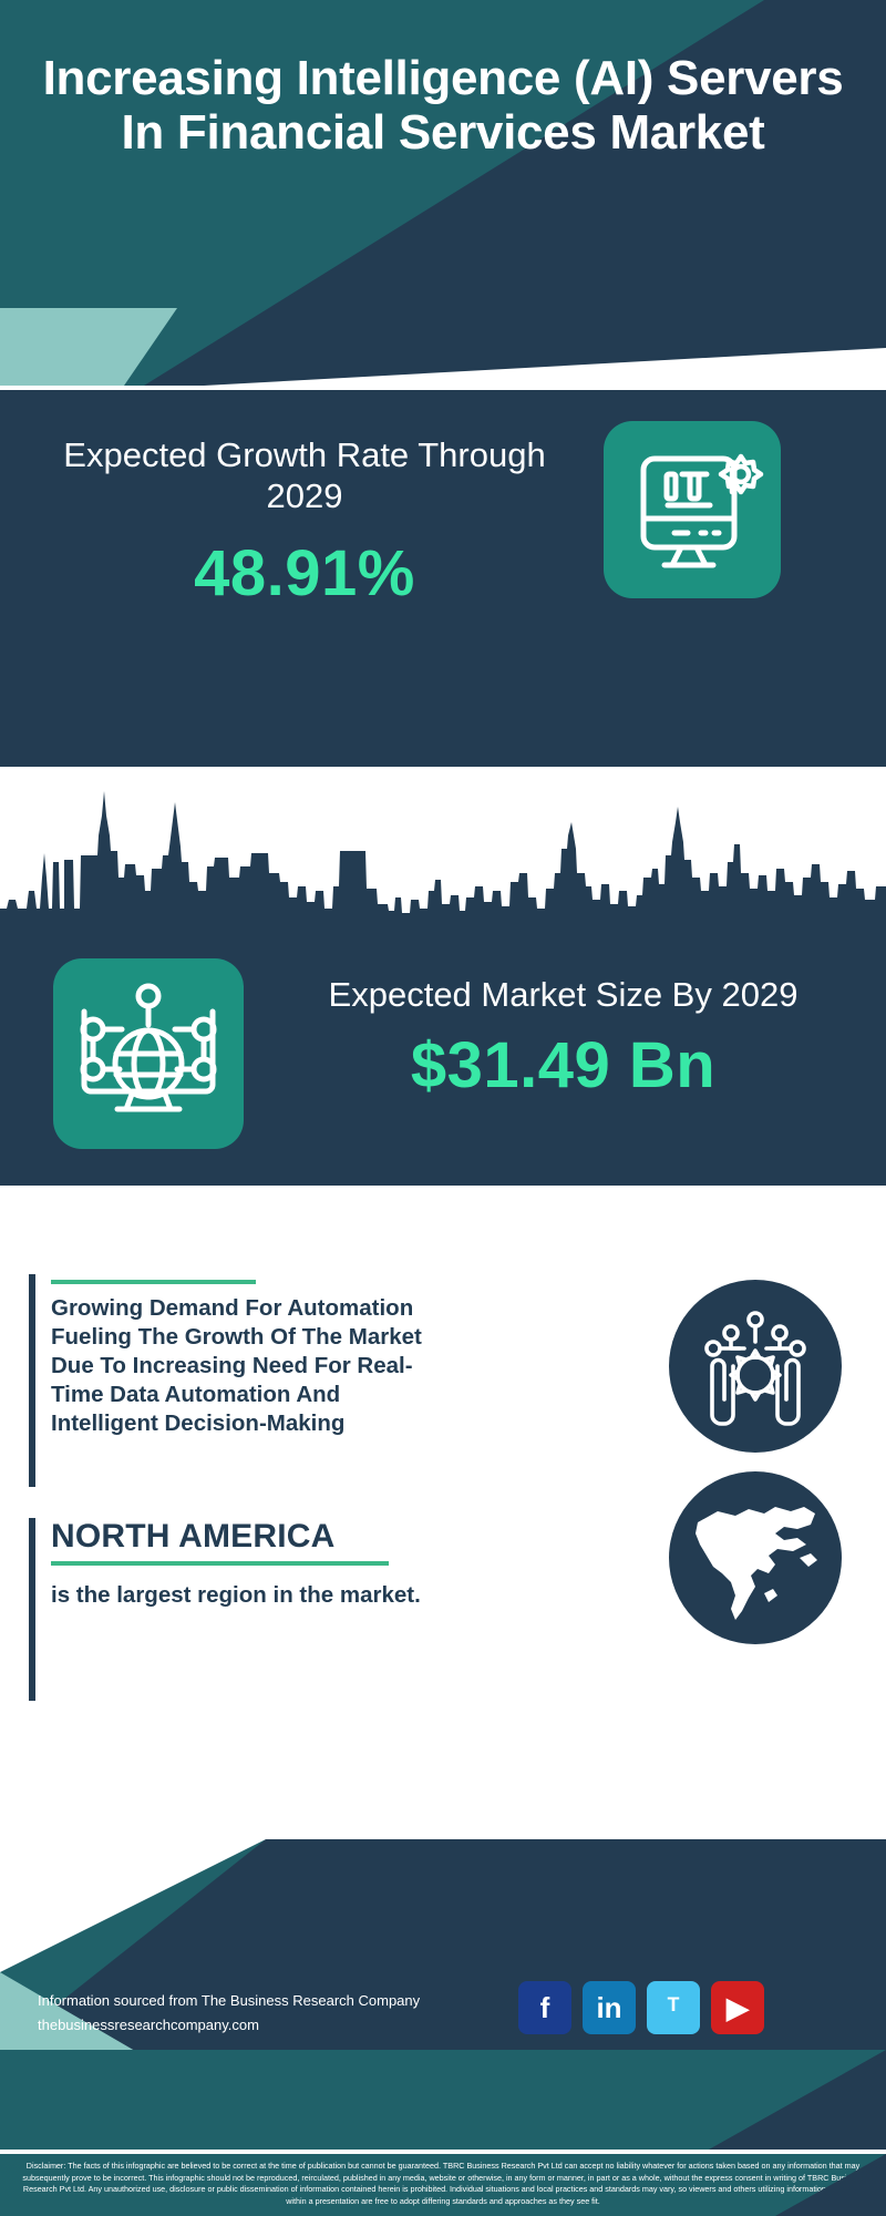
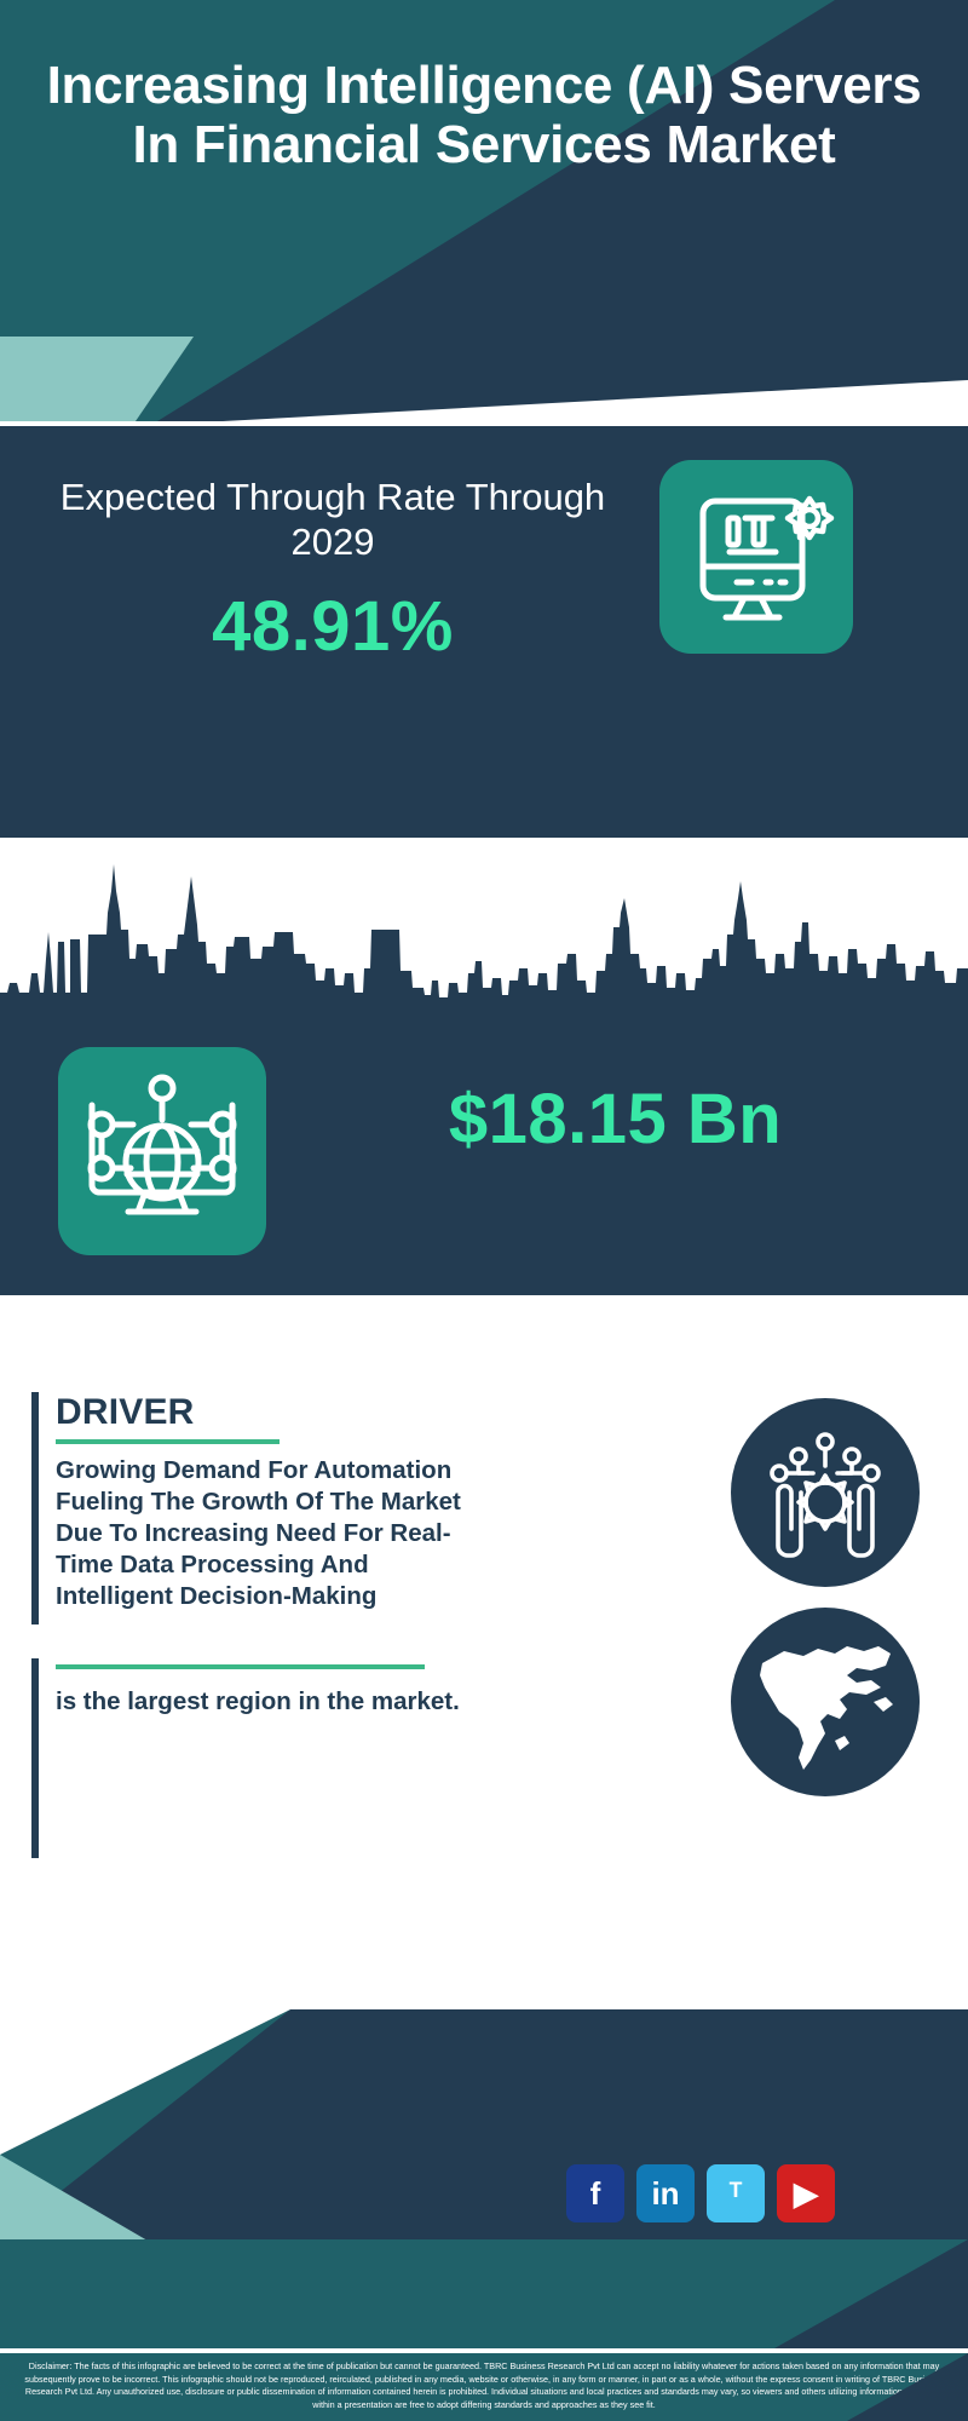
  Increasing Intelligence (AI) Servers In Financial Services Market
- Expected Growth Rate Through 2029
+ Expected Through Rate Through 2029
  48.91%
- Expected Market Size By 2029
- $31.49 Bn
+ $18.15 Bn
+ DRIVER
- Growing Demand For Automation Fueling The Growth Of The Market Due To Increasing Need For Real-Time Data Automation And Intelligent Decision-Making
+ Growing Demand For Automation Fueling The Growth Of The Market Due To Increasing Need For Real-Time Data Processing And Intelligent Decision-Making
- NORTH AMERICA
  is the largest region in the market.
- Information sourced from The Business Research Company
- thebusinessresearchcompany.com
  f
  in
  ᵀ
  ▶
  Disclaimer: The facts of this infographic are believed to be correct at the time of publication but cannot be guaranteed. TBRC Business Research Pvt Ltd can accept no liability whatever for actions taken based on any information that may subsequently prove to be incorrect. This infographic should not be reproduced, reirculated, published in any media, website or otherwise, in any form or manner, in part or as a whole, without the express consent in writing of TBRC Bus Research Pvt Ltd. Any unauthorized use, disclosure or public dissemination of information contained herein is prohibited. Individual situations and local practices and standards may vary, so viewers and others utilizing informatio within a presentation are free to adopt differing standards and approaches as they see fit.
